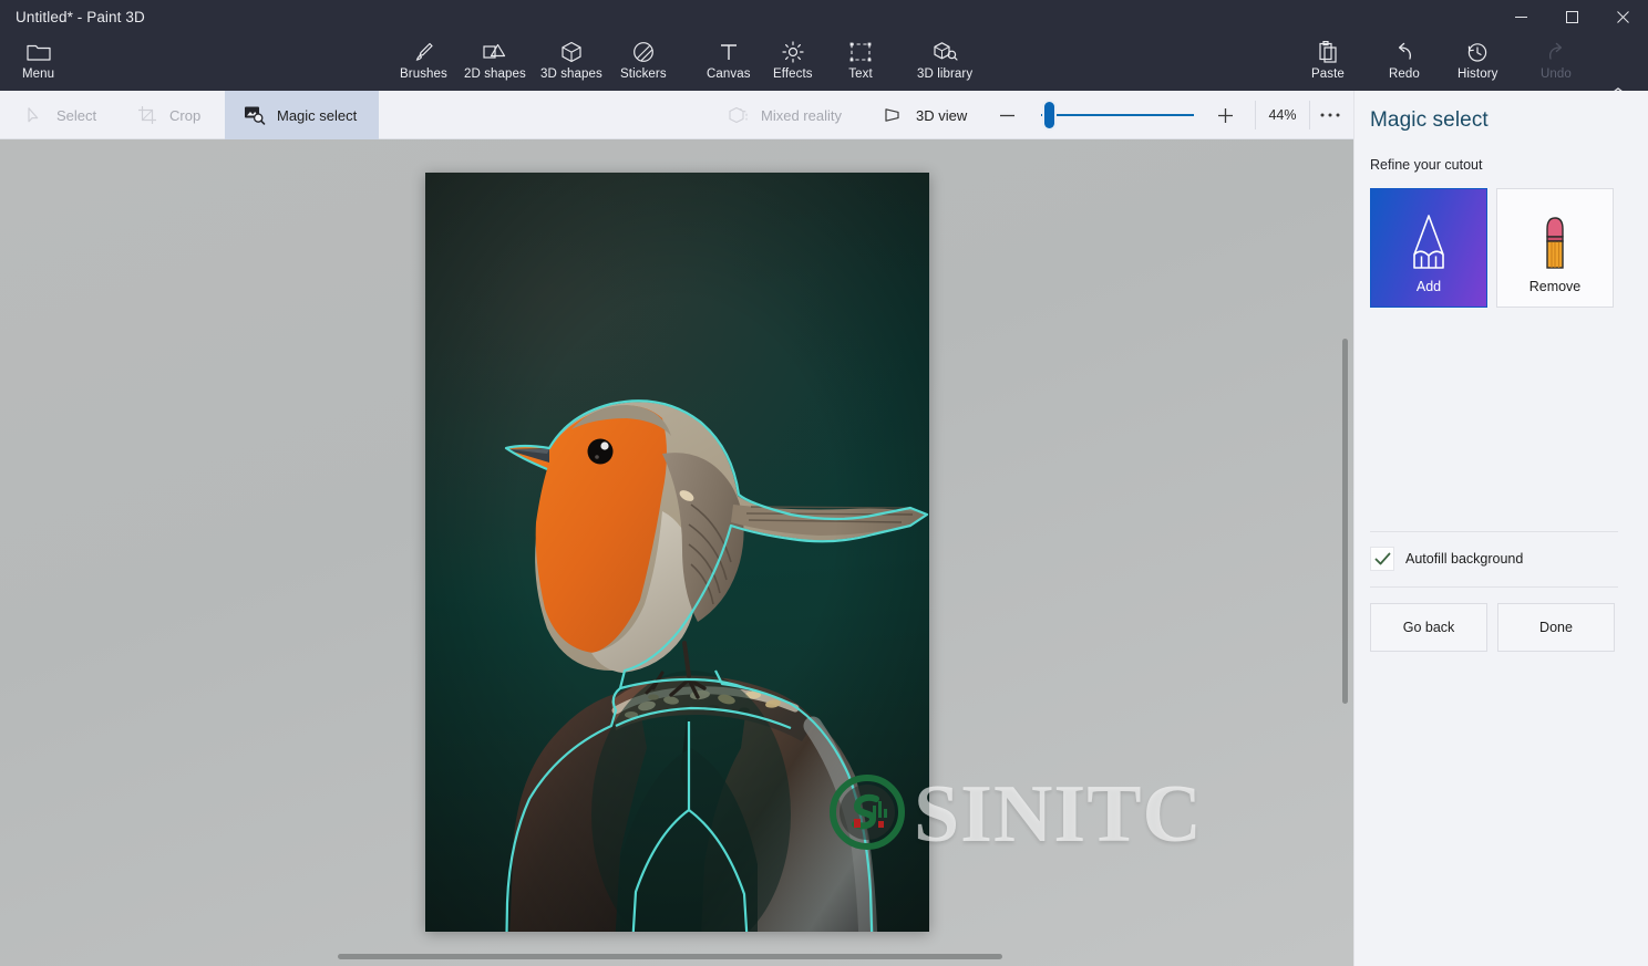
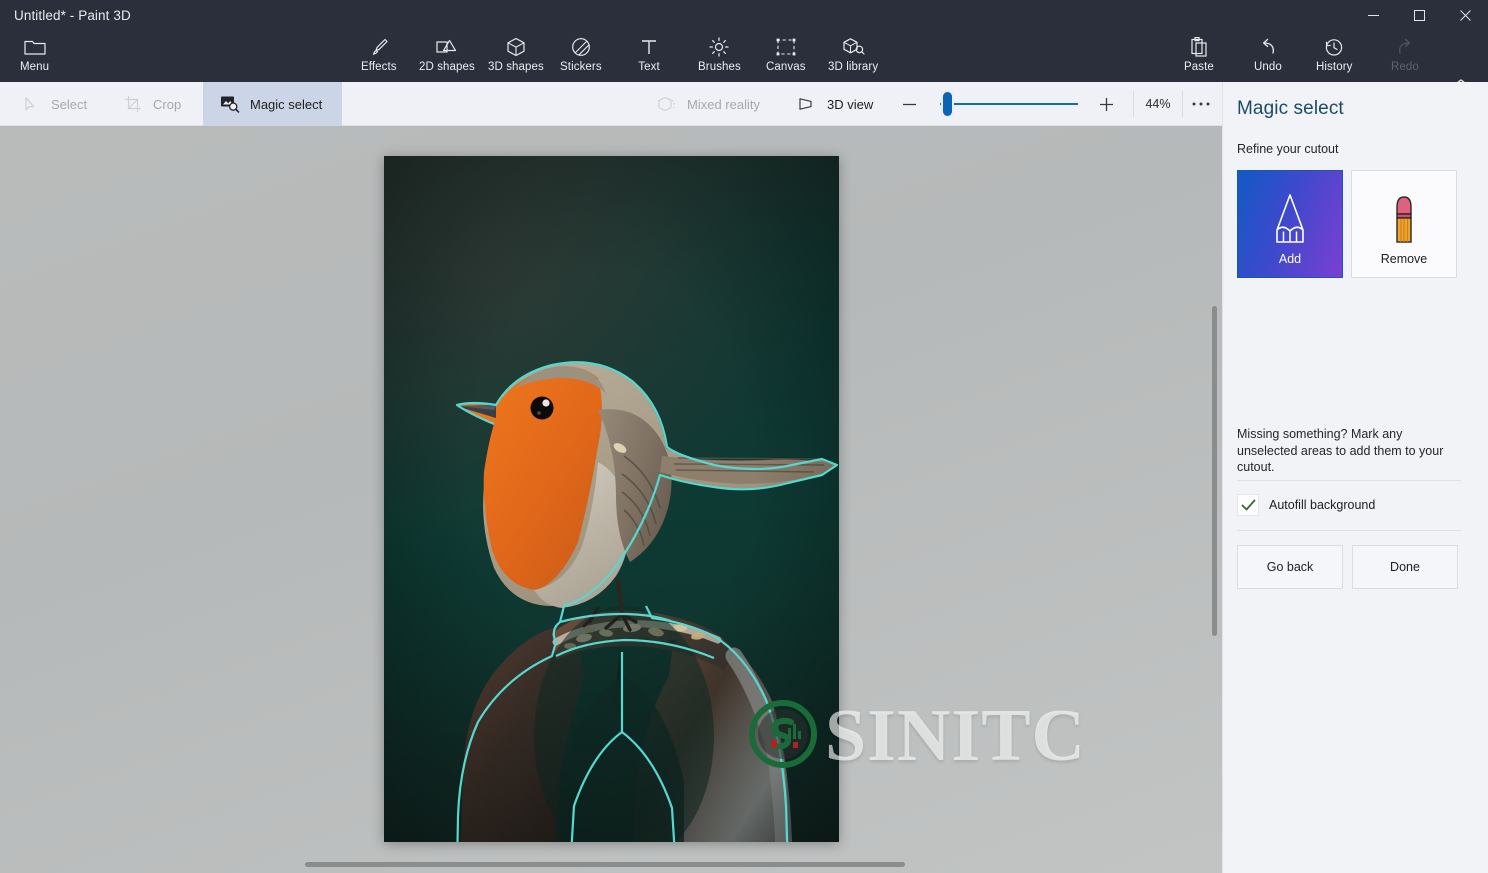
  Untitled* - Paint 3D
  Menu
- Brushes
+ Effects
  2D shapes
  3D shapes
  Stickers
- Canvas
+ Text
- Effects
+ Brushes
- Text
+ Canvas
  3D library
  Paste
- Redo
+ Undo
  History
- Undo
+ Redo
  Select
  Crop
  Magic select
  Mixed reality
  3D view
  44%
  SINITC
  Magic select
  Refine your cutout
  Add
  Remove
+ Missing something? Mark any unselected areas to add them to your cutout.
  Autofill background
  Go back
  Done
